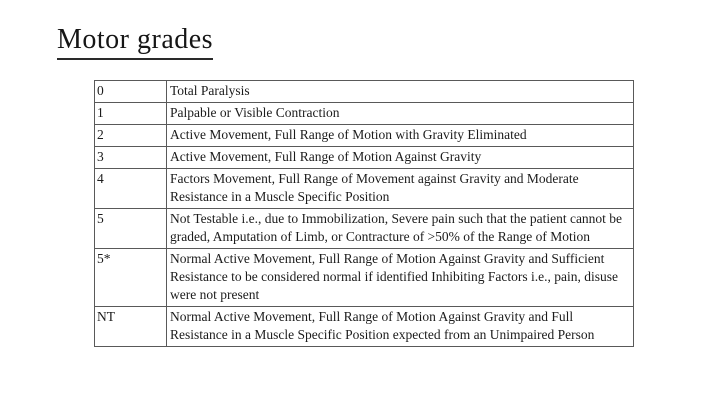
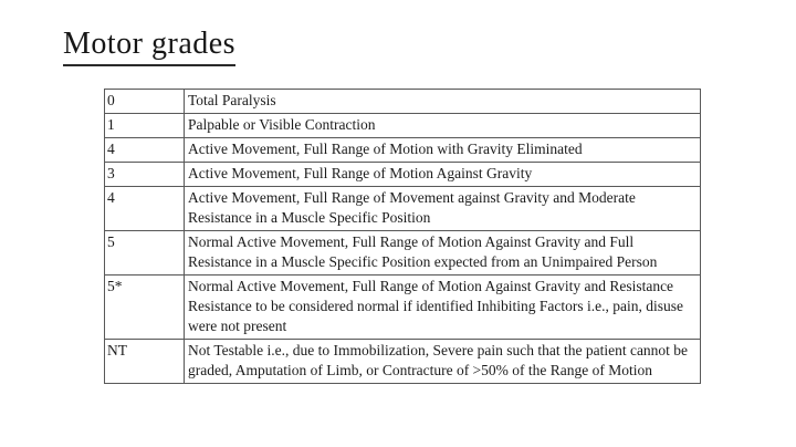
  Motor grades
  0	Total Paralysis
  1	Palpable or Visible Contraction
- 2	Active Movement, Full Range of Motion with Gravity Eliminated
+ 4	Active Movement, Full Range of Motion with Gravity Eliminated
  3	Active Movement, Full Range of Motion Against Gravity
- 4	Factors Movement, Full Range of Movement against Gravity and Moderate Resistance in a Muscle Specific Position
+ 4	Active Movement, Full Range of Movement against Gravity and Moderate Resistance in a Muscle Specific Position
- 5	Not Testable i.e., due to Immobilization, Severe pain such that the patient cannot be graded, Amputation of Limb, or Contracture of >50% of the Range of Motion
+ 5	Normal Active Movement, Full Range of Motion Against Gravity and Full Resistance in a Muscle Specific Position expected from an Unimpaired Person
- 5*	Normal Active Movement, Full Range of Motion Against Gravity and Sufficient Resistance to be considered normal if identified Inhibiting Factors i.e., pain, disuse were not present
+ 5*	Normal Active Movement, Full Range of Motion Against Gravity and Resistance Resistance to be considered normal if identified Inhibiting Factors i.e., pain, disuse were not present
- NT	Normal Active Movement, Full Range of Motion Against Gravity and Full Resistance in a Muscle Specific Position expected from an Unimpaired Person
+ NT	Not Testable i.e., due to Immobilization, Severe pain such that the patient cannot be graded, Amputation of Limb, or Contracture of >50% of the Range of Motion
